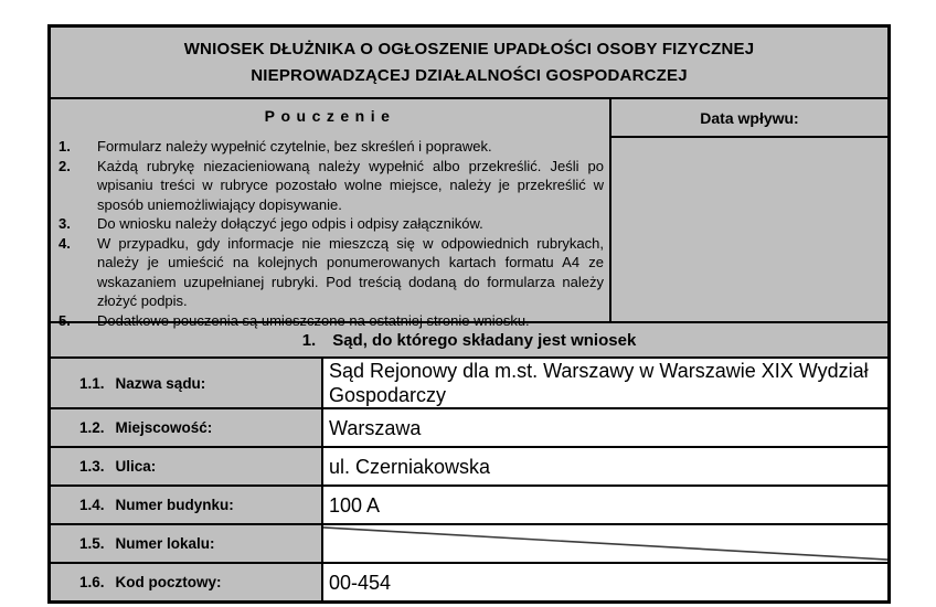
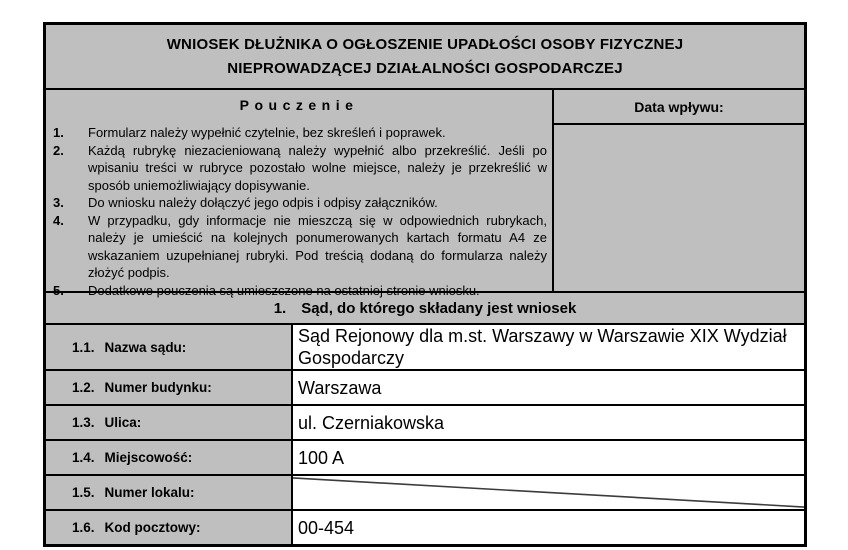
  WNIOSEK DŁUŻNIKA O OGŁOSZENIE UPADŁOŚCI OSOBY FIZYCZNEJ
  NIEPROWADZĄCEJ DZIAŁALNOŚCI GOSPODARCZEJ
  Pouczenie
  1.
  Formularz należy wypełnić czytelnie, bez skreśleń i poprawek.
  2.
  Każdą rubrykę niezacieniowaną należy wypełnić albo przekreślić. Jeśli po wpisaniu treści w rubryce pozostało wolne miejsce, należy je przekreślić w sposób uniemożliwiający dopisywanie.
  3.
  Do wniosku należy dołączyć jego odpis i odpisy załączników.
  4.
  W przypadku, gdy informacje nie mieszczą się w odpowiednich rubrykach, należy je umieścić na kolejnych ponumerowanych kartach formatu A4 ze wskazaniem uzupełnianej rubryki. Pod treścią dodaną do formularza należy złożyć podpis.
  5.
  Dodatkowe pouczenia są umieszczone na ostatniej stronie wniosku.
  Data wpływu:
  1.
  Sąd, do którego składany jest wniosek
  1.1.
  Nazwa sądu:
  Sąd Rejonowy dla m.st. Warszawy w Warszawie XIX Wydział Gospodarczy
  1.2.
- Miejscowość:
+ Numer budynku:
  Warszawa
  1.3.
  Ulica:
  ul. Czerniakowska
  1.4.
- Numer budynku:
+ Miejscowość:
  100 A
  1.5.
  Numer lokalu:
  1.6.
  Kod pocztowy:
  00-454
